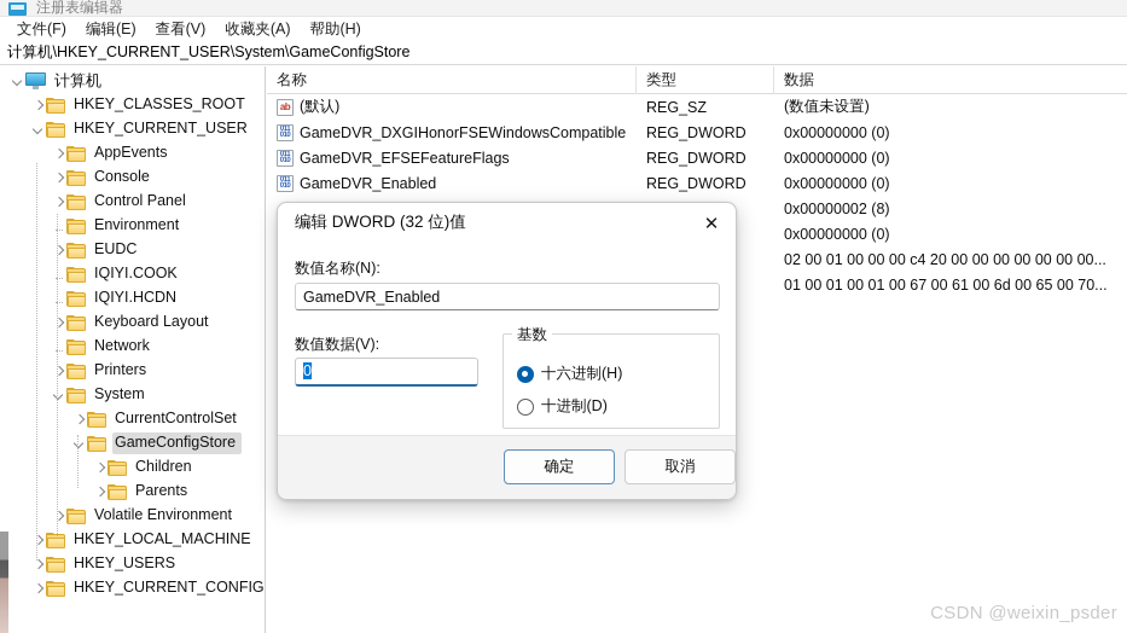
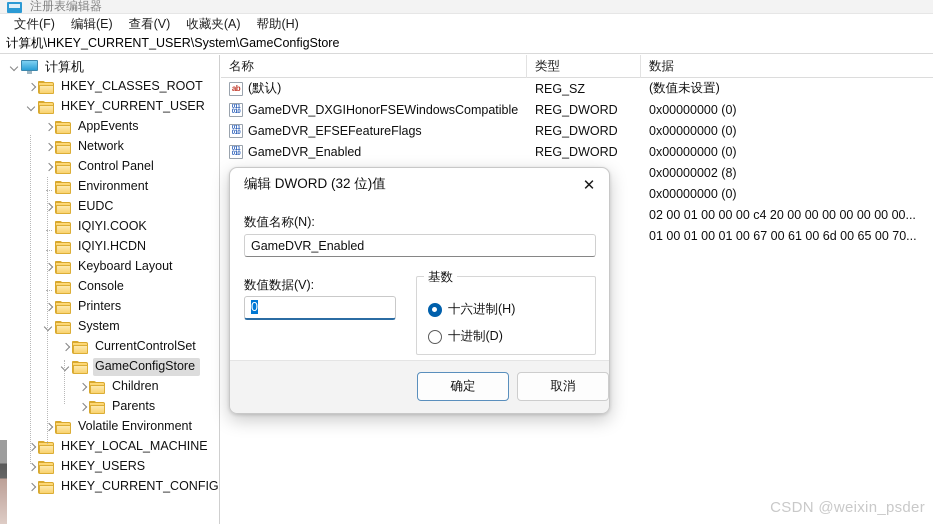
  注册表编辑器
  文件(F)
  编辑(E)
  查看(V)
  收藏夹(A)
  帮助(H)
  计算机\HKEY_CURRENT_USER\System\GameConfigStore
  计算机
  HKEY_CLASSES_ROOT
  HKEY_CURRENT_USER
  AppEvents
- Console
+ Network
  Control Panel
  Environment
  EUDC
  IQIYI.COOK
  IQIYI.HCDN
  Keyboard Layout
- Network
+ Console
  Printers
  System
  CurrentControlSet
  GameConfigStore
  Children
  Parents
  Volatile Environment
  HKEY_LOCAL_MACHINE
  HKEY_USERS
  HKEY_CURRENT_CONFIG
  名称
  类型
  数据
  ab
  (默认)
  REG_SZ
  (数值未设置)
  GameDVR_DXGIHonorFSEWindowsCompatible
  REG_DWORD
  0x00000000 (0)
  GameDVR_EFSEFeatureFlags
  REG_DWORD
  0x00000000 (0)
  GameDVR_Enabled
  REG_DWORD
  0x00000000 (0)
  0x00000002 (8)
  0x00000000 (0)
  02 00 01 00 00 00 c4 20 00 00 00 00 00 00 00...
  01 00 01 00 01 00 67 00 61 00 6d 00 65 00 70...
  编辑 DWORD (32 位)值
  ✕
  数值名称(N):
  GameDVR_Enabled
  数值数据(V):
  0
  基数
  十六进制(H)
  十进制(D)
  确定
  取消
  CSDN @weixin_psder
